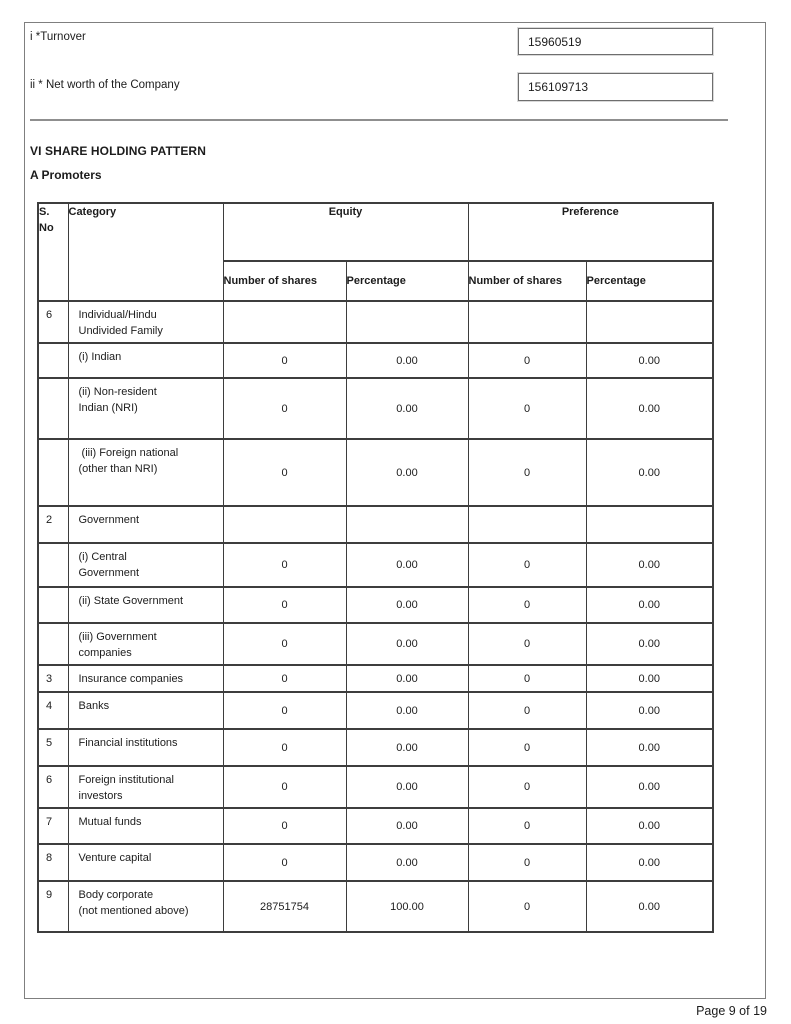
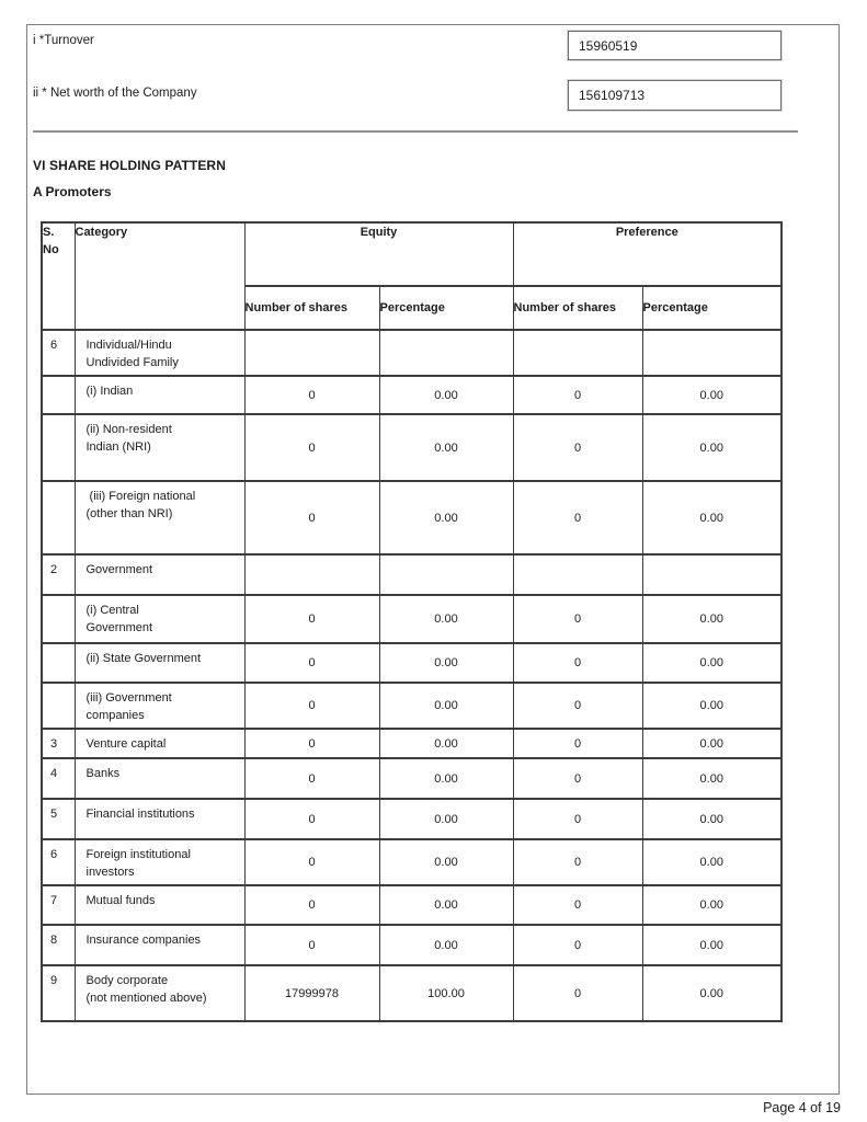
  i *Turnover
  15960519
  ii * Net worth of the Company
  156109713
  VI SHARE HOLDING PATTERN
  A Promoters
  S. No	Category	Equity	Preference
  Number of shares	Percentage	Number of shares	Percentage
  6	Individual/Hindu Undivided Family
  	(i) Indian	0	0.00	0	0.00
  	(ii) Non-resident Indian (NRI)	0	0.00	0	0.00
  	(iii) Foreign national (other than NRI)	0	0.00	0	0.00
  2	Government
  	(i) Central Government	0	0.00	0	0.00
  	(ii) State Government	0	0.00	0	0.00
  	(iii) Government companies	0	0.00	0	0.00
- 3	Insurance companies	0	0.00	0	0.00
+ 3	Venture capital	0	0.00	0	0.00
  4	Banks	0	0.00	0	0.00
  5	Financial institutions	0	0.00	0	0.00
  6	Foreign institutional investors	0	0.00	0	0.00
  7	Mutual funds	0	0.00	0	0.00
- 8	Venture capital	0	0.00	0	0.00
+ 8	Insurance companies	0	0.00	0	0.00
- 9	Body corporate (not mentioned above)	28751754	100.00	0	0.00
+ 9	Body corporate (not mentioned above)	17999978	100.00	0	0.00
- Page 9 of 19
+ Page 4 of 19
